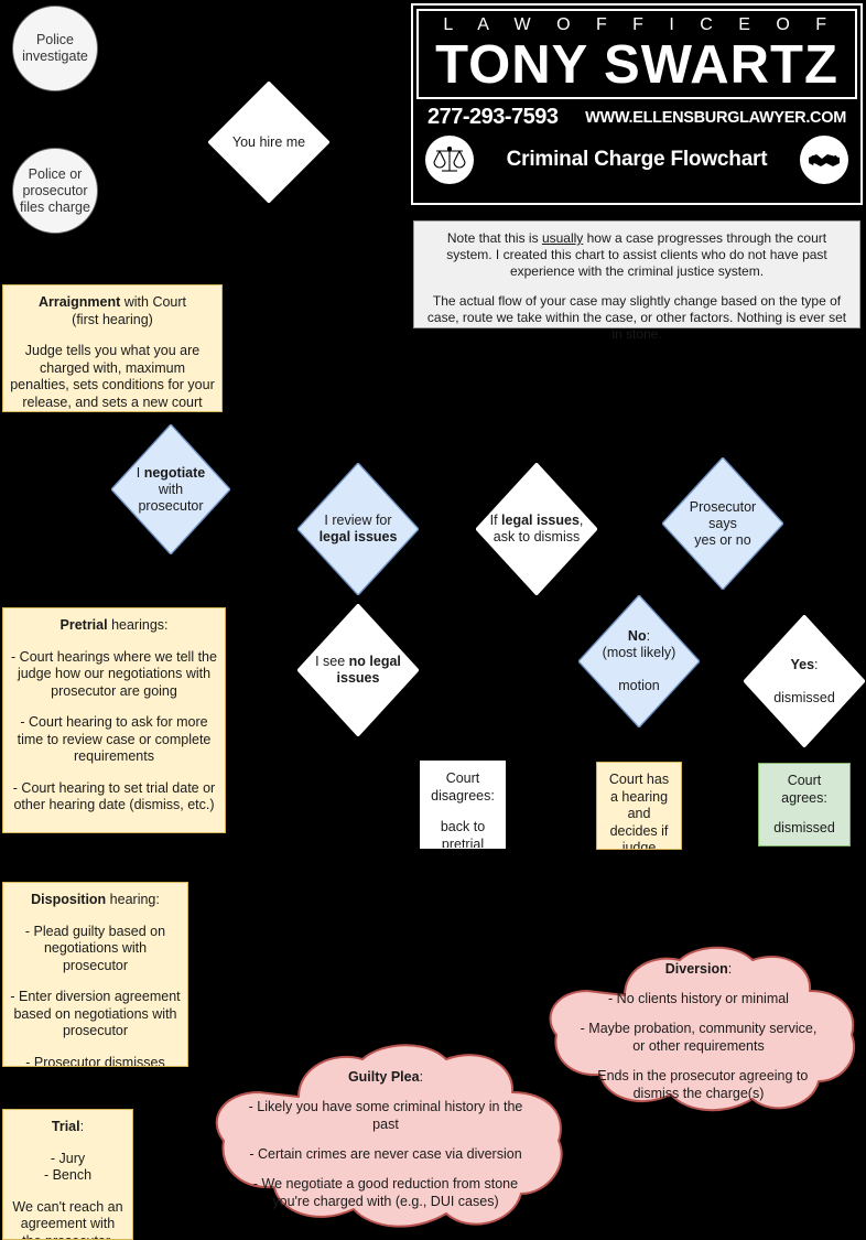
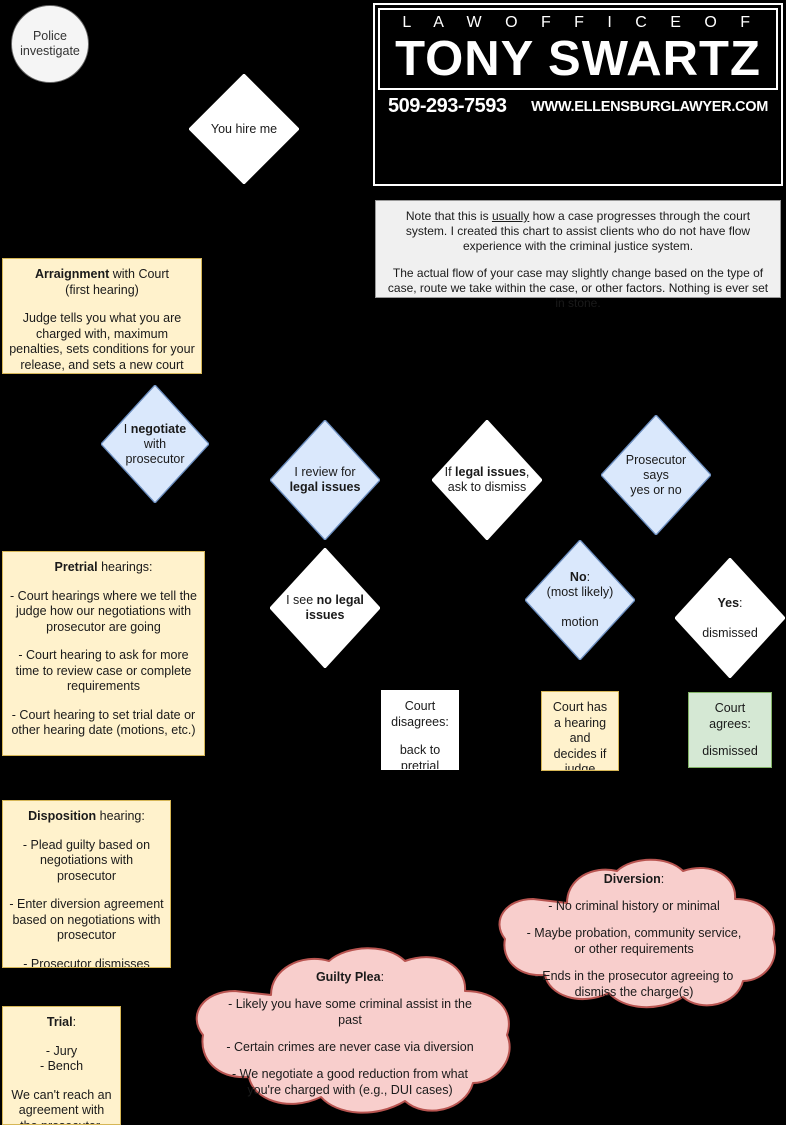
  L A W O F F I C E O F
  TONY SWARTZ
- 277-293-7593
+ 509-293-7593
  WWW.ELLENSBURGLAWYER.COM
- Criminal Charge Flowchart
- Note that this is usually how a case progresses through the court system. I created this chart to assist clients who do not have past experience with the criminal justice system.
+ Note that this is usually how a case progresses through the court system. I created this chart to assist clients who do not have flow experience with the criminal justice system.
  The actual flow of your case may slightly change based on the type of case, route we take within the case, or other factors. Nothing is ever set in stone.
  Police investigate
- Police or prosecutor files charge
  You hire me
  Arraignment with Court
  (first hearing)
  Judge tells you what you are charged with, maximum penalties, sets conditions for your release, and sets a new court
  I negotiate
  with
  prosecutor
  I review for
  legal issues
  If legal issues,
  ask to dismiss
  Prosecutor
  says
  yes or no
  Pretrial hearings:
  - Court hearings where we tell the judge how our negotiations with prosecutor are going
  - Court hearing to ask for more time to review case or complete requirements
- - Court hearing to set trial date or other hearing date (dismiss, etc.)
+ - Court hearing to set trial date or other hearing date (motions, etc.)
  I see no legal
  issues
  No:
  (most likely)
  motion
  Yes:
  dismissed
  Court
  disagrees:
  back to
  pretrial
  Court has a hearing and decides if judge
  Court agrees:
  dismissed
  Disposition hearing:
  - Plead guilty based on negotiations with prosecutor
  - Enter diversion agreement based on negotiations with prosecutor
  - Prosecutor dismisses
  Trial:
  - Jury
  - Bench
  Diversion:
- - No clients history or minimal
+ - No criminal history or minimal
  - Maybe probation, community service, or other requirements
  - Ends in the prosecutor agreeing to dismiss the charge(s)
  Guilty Plea:
- - Likely you have some criminal history in the past
+ - Likely you have some criminal assist in the past
  - Certain crimes are never case via diversion
- - We negotiate a good reduction from stone you're charged with (e.g., DUI cases)
+ - We negotiate a good reduction from what you're charged with (e.g., DUI cases)
